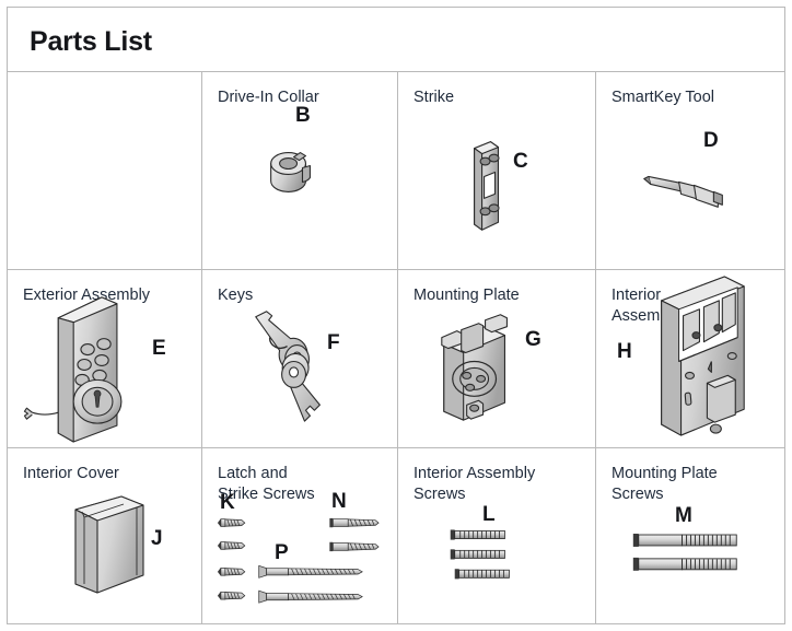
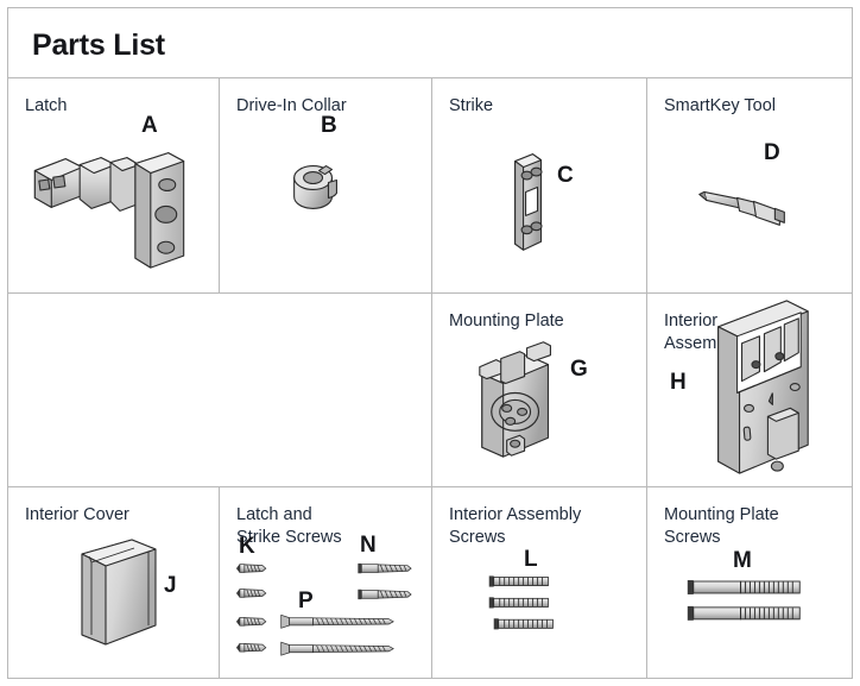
  Parts List
+ Latch
+ A
  Drive-In Collar
  B
  Strike
  C
  SmartKey Tool
  D
- Exterior Assembly
- E
- Keys
- F
  Mounting Plate
  G
  Interior
  H
  Interior Cover
  J
  Latch and
  Strike Screws
  K
  N
  P
  Interior Assembly
  Screws
  L
  Mounting Plate
  Screws
  M
